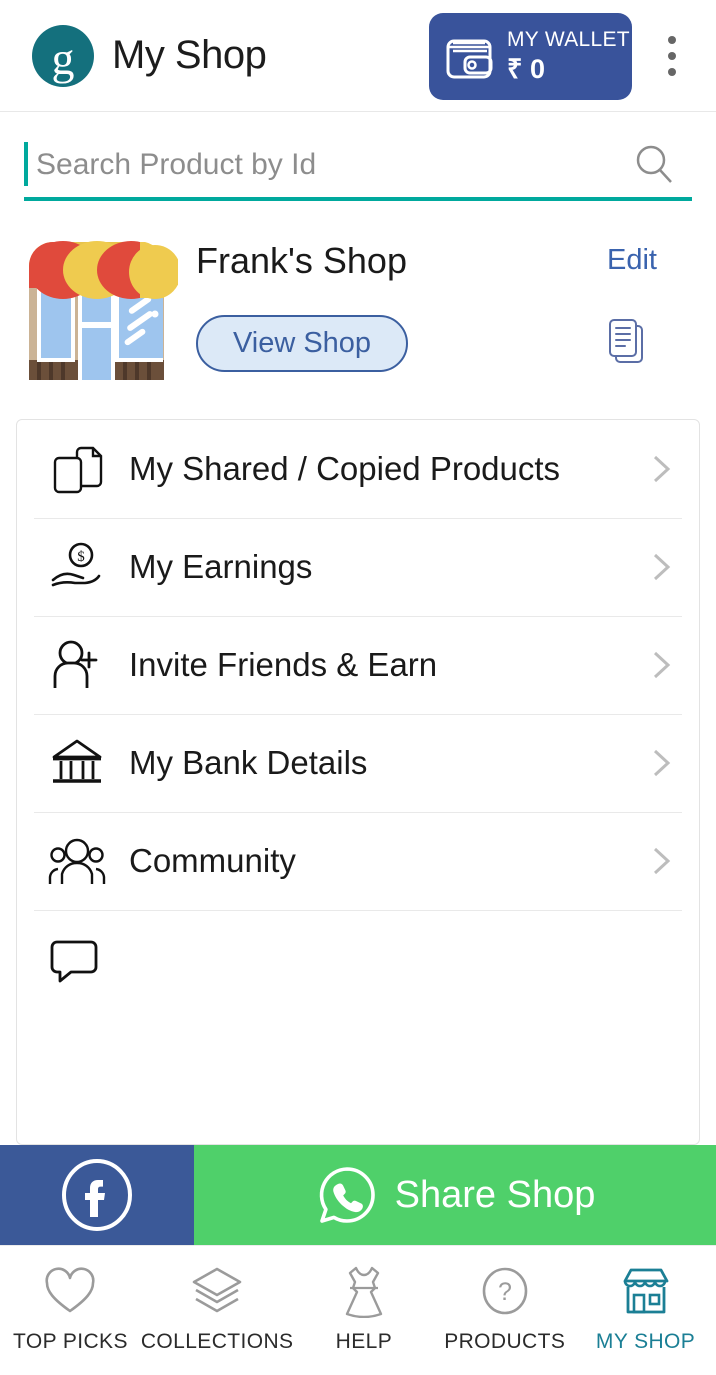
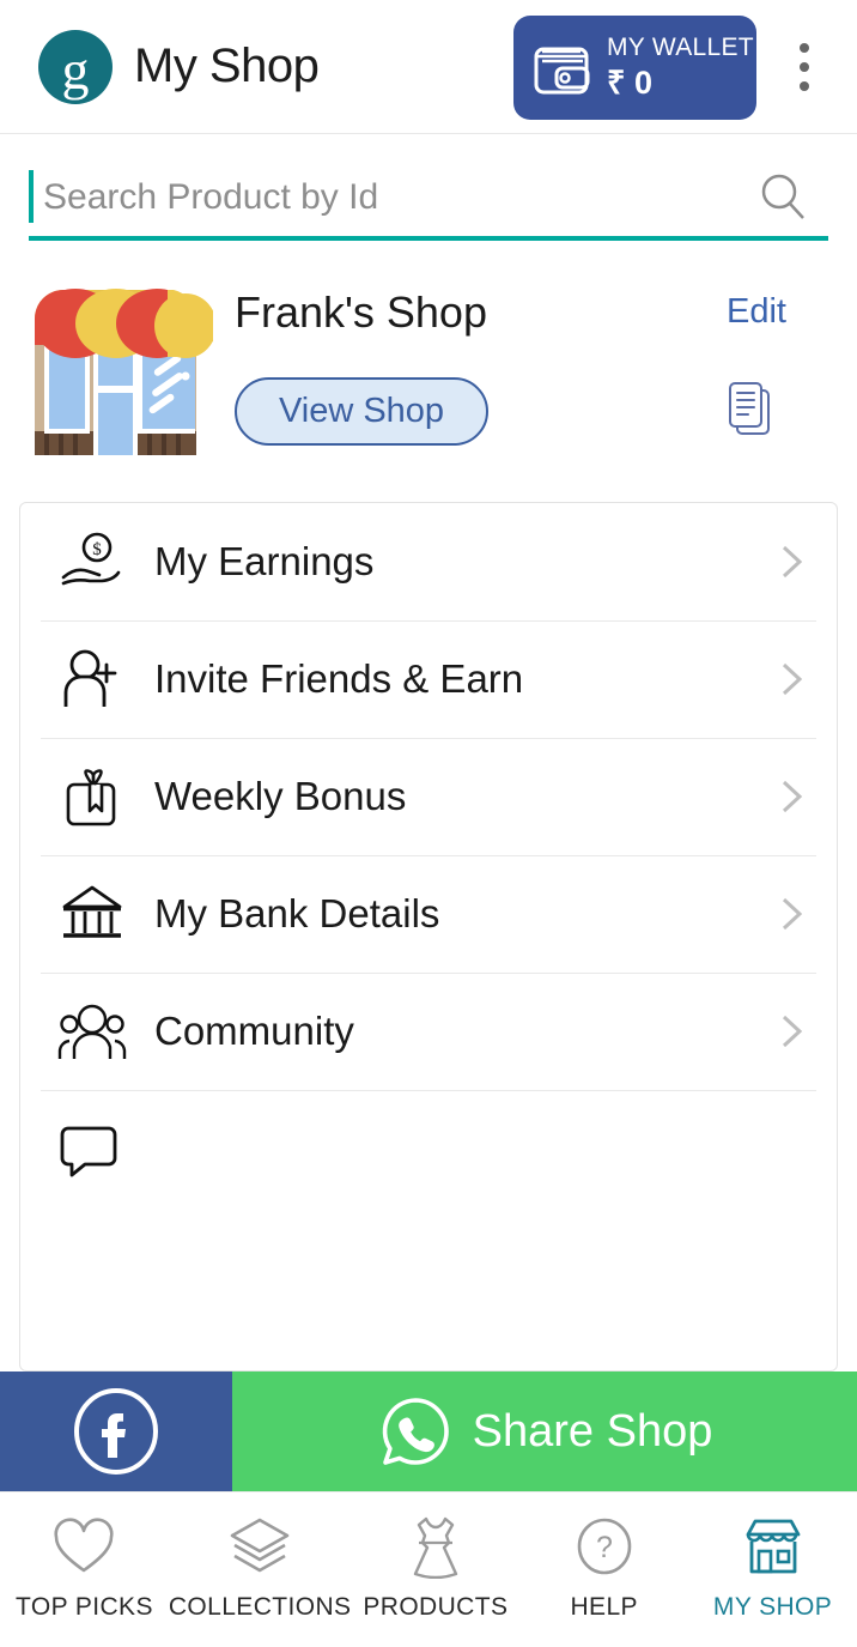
  g
  My Shop
  MY WALLET
  ₹ 0
  Search Product by Id
  Frank's Shop
  Edit
  View Shop
- My Shared / Copied Products
  $
  My Earnings
  Invite Friends & Earn
+ Weekly Bonus
  My Bank Details
  Community
  Share Shop
  TOP PICKS
  COLLECTIONS
- HELP
+ PRODUCTS
  ?
- PRODUCTS
+ HELP
  MY SHOP
